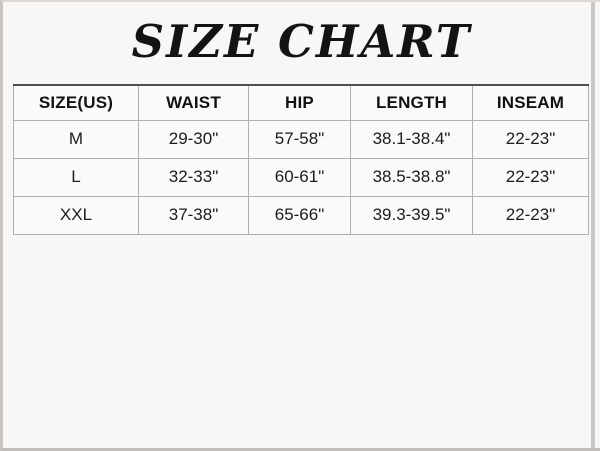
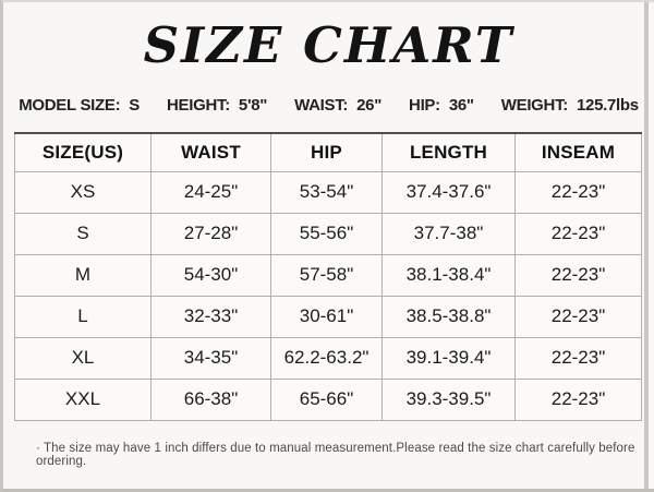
  SIZE CHART
+ MODEL SIZE:
+ S
+ HEIGHT:
+ 5'8"
+ WAIST:
+ 26"
+ HIP:
+ 36"
+ WEIGHT:
+ 125.7lbs
  SIZE(US)	WAIST	HIP	LENGTH	INSEAM
+ XS	24-25"	53-54"	37.4-37.6"	22-23"
+ S	27-28"	55-56"	37.7-38"	22-23"
- M	29-30"	57-58"	38.1-38.4"	22-23"
+ M	54-30"	57-58"	38.1-38.4"	22-23"
- L	32-33"	60-61"	38.5-38.8"	22-23"
+ L	32-33"	30-61"	38.5-38.8"	22-23"
+ XL	34-35"	62.2-63.2"	39.1-39.4"	22-23"
- XXL	37-38"	65-66"	39.3-39.5"	22-23"
+ XXL	66-38"	65-66"	39.3-39.5"	22-23"
+ · The size may have 1 inch differs due to manual measurement.Please read the size chart carefully before ordering.
